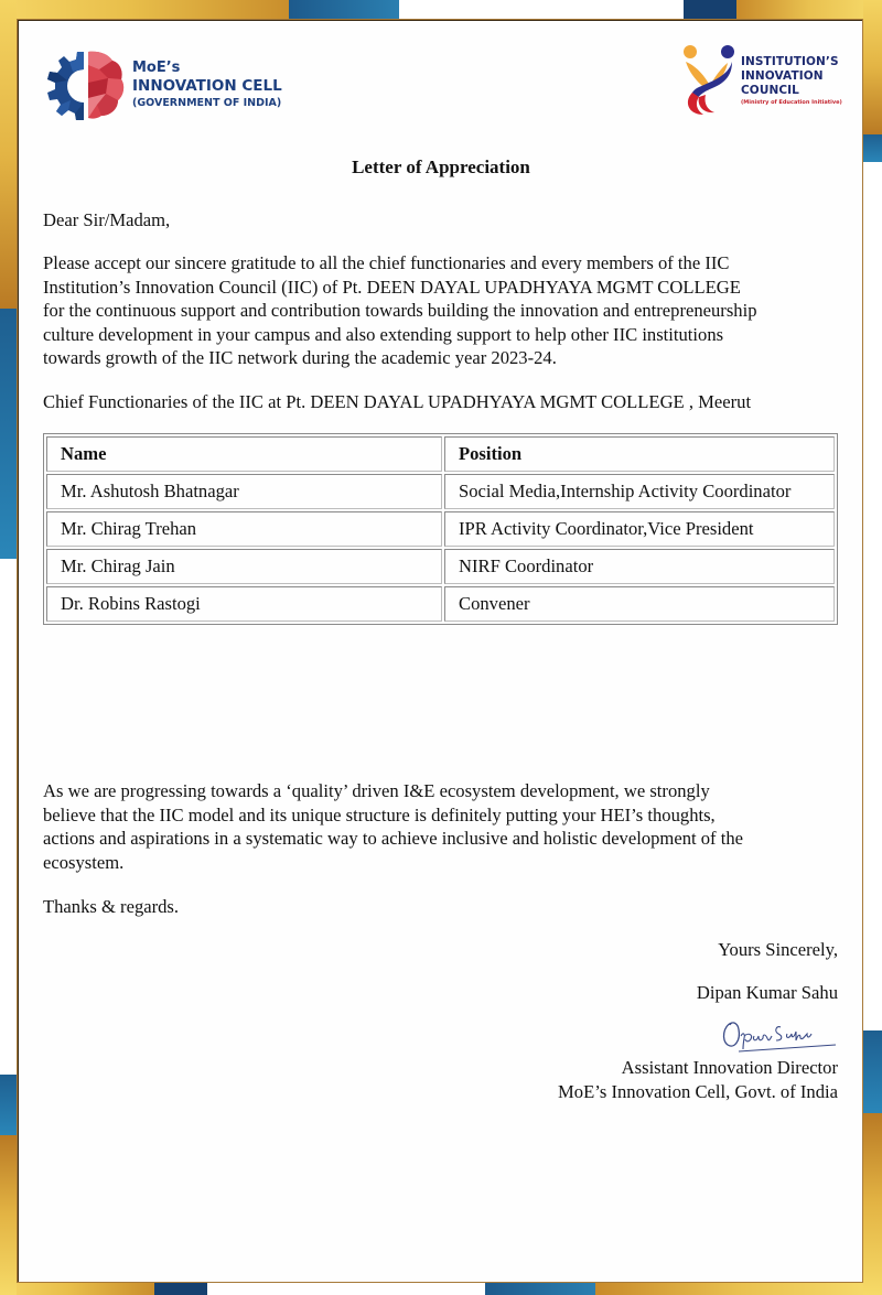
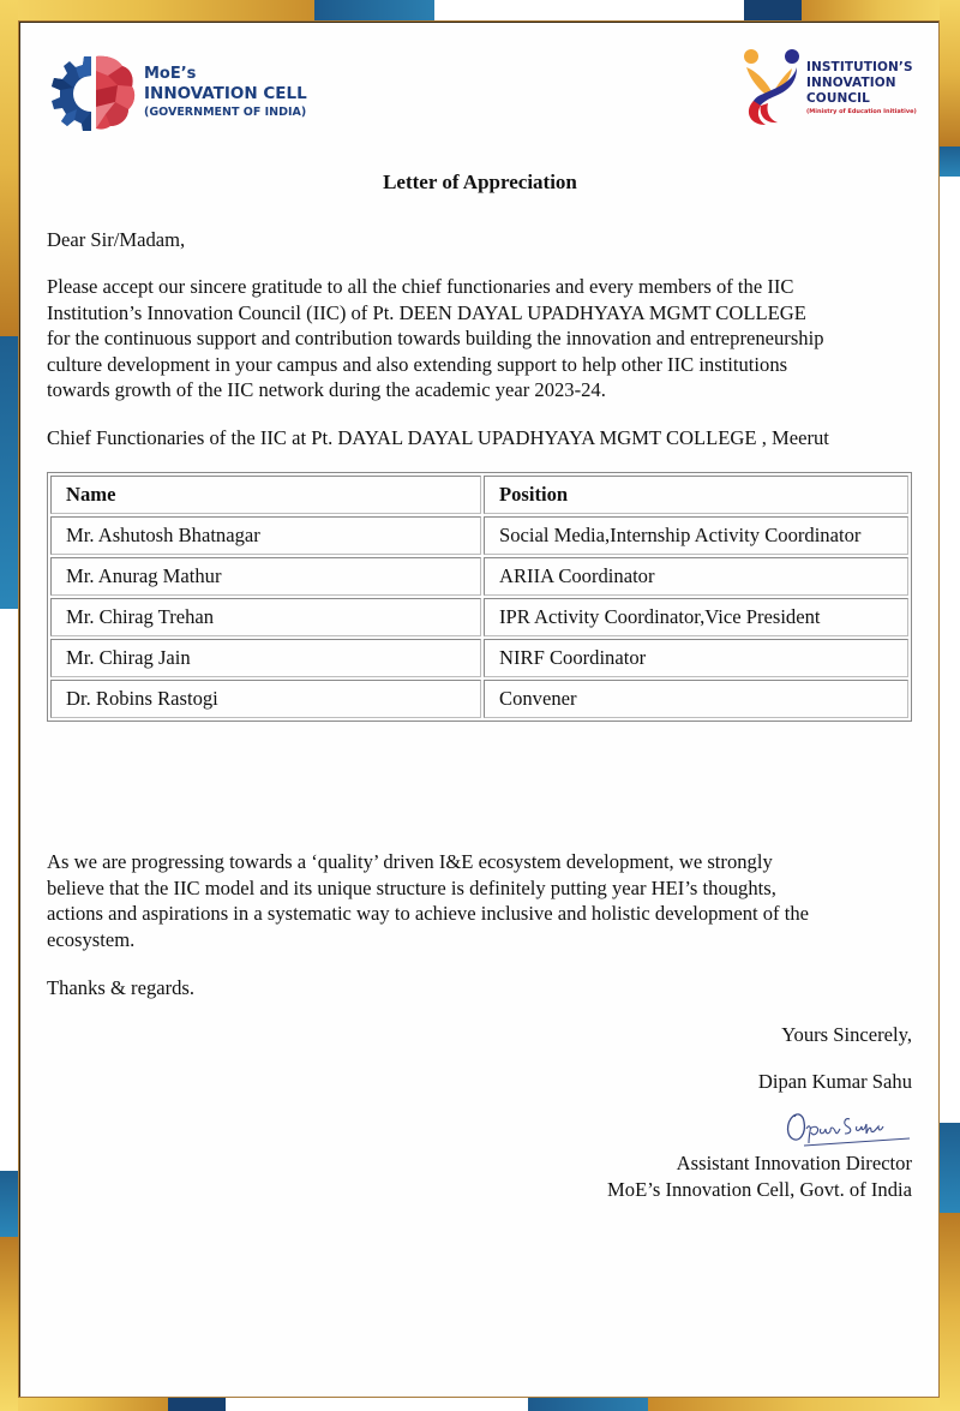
  MoE’s
  INNOVATION CELL
  (GOVERNMENT OF INDIA)
  INSTITUTION’S
  INNOVATION
  COUNCIL
  Letter of Appreciation
  Dear Sir/Madam,
  Please accept our sincere gratitude to all the chief functionaries and every members of the IIC
  Institution’s Innovation Council (IIC) of Pt. DEEN DAYAL UPADHYAYA MGMT COLLEGE
  for the continuous support and contribution towards building the innovation and entrepreneurship
  culture development in your campus and also extending support to help other IIC institutions
  towards growth of the IIC network during the academic year 2023-24.
- Chief Functionaries of the IIC at Pt. DEEN DAYAL UPADHYAYA MGMT COLLEGE , Meerut
+ Chief Functionaries of the IIC at Pt. DAYAL DAYAL UPADHYAYA MGMT COLLEGE , Meerut
  Name	Position
  Mr. Ashutosh Bhatnagar	Social Media,Internship Activity Coordinator
+ Mr. Anurag Mathur	ARIIA Coordinator
  Mr. Chirag Trehan	IPR Activity Coordinator,Vice President
  Mr. Chirag Jain	NIRF Coordinator
  Dr. Robins Rastogi	Convener
  As we are progressing towards a ‘quality’ driven I&E ecosystem development, we strongly
- believe that the IIC model and its unique structure is definitely putting your HEI’s thoughts,
+ believe that the IIC model and its unique structure is definitely putting year HEI’s thoughts,
  actions and aspirations in a systematic way to achieve inclusive and holistic development of the
  ecosystem.
  Thanks & regards.
  Yours Sincerely,
  Dipan Kumar Sahu
  Assistant Innovation Director
  MoE’s Innovation Cell, Govt. of India
